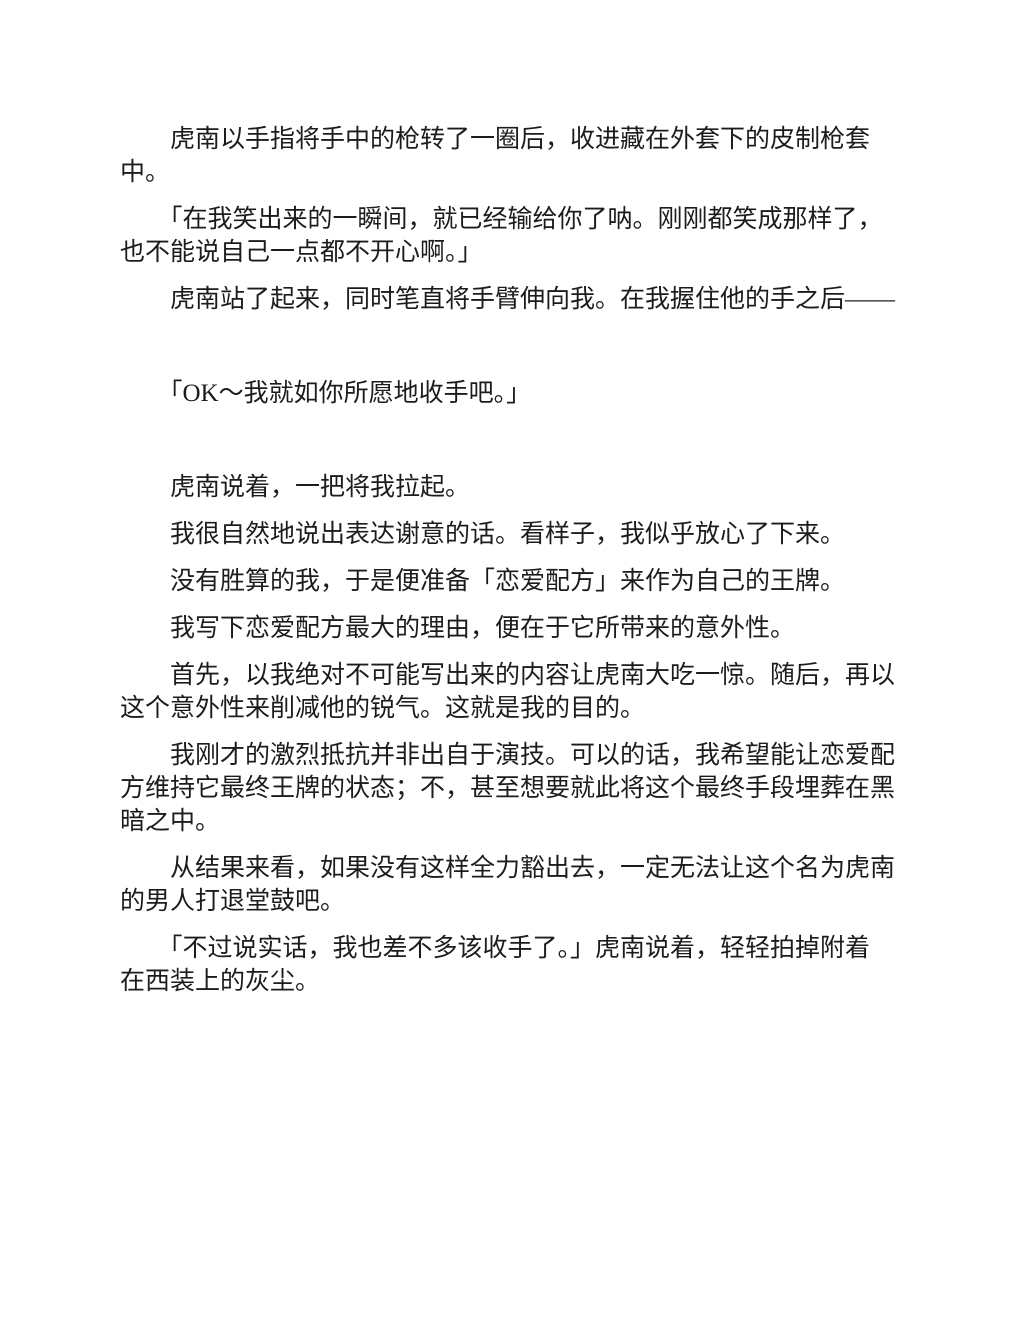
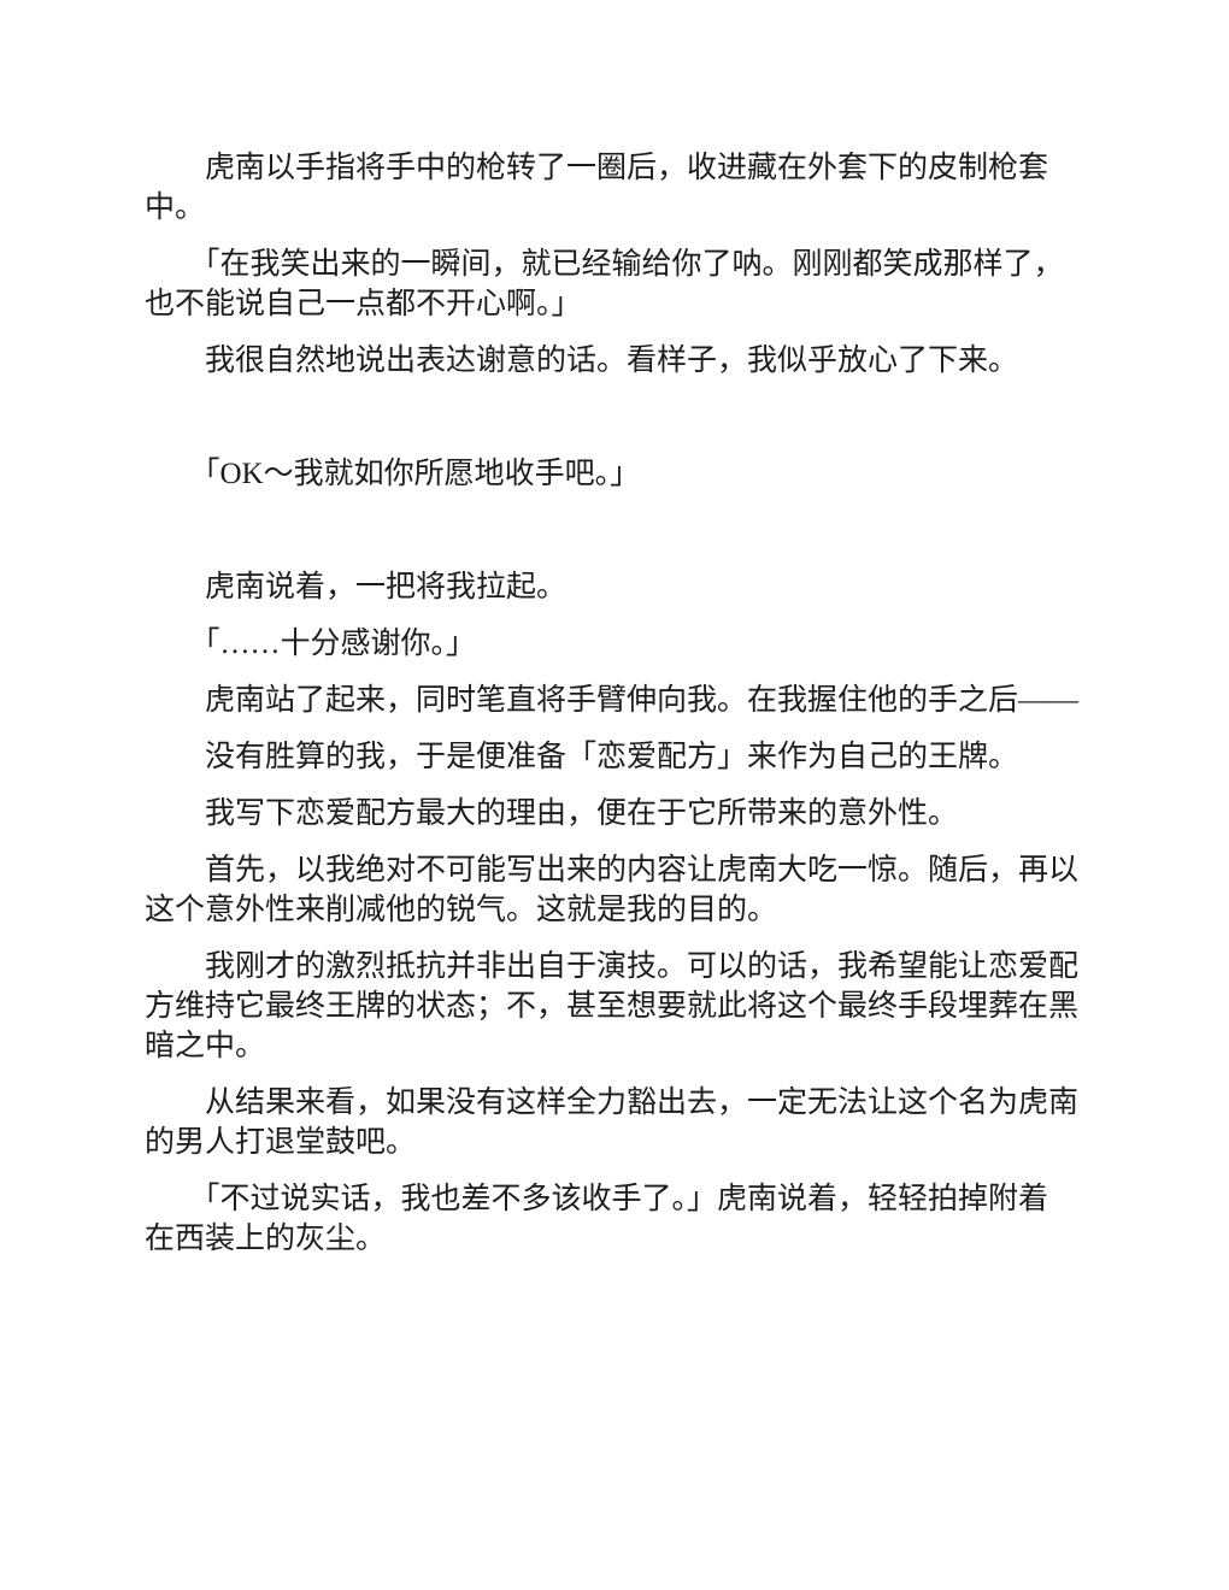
  虎南以手指将手中的枪转了一圈后，收进藏在外套下的皮制枪套
  中。
  「在我笑出来的一瞬间，就已经输给你了呐。刚刚都笑成那样了，
  也不能说自己一点都不开心啊。」
- 虎南站了起来，同时笔直将手臂伸向我。在我握住他的手之后——
+ 我很自然地说出表达谢意的话。看样子，我似乎放心了下来。
  「OK～我就如你所愿地收手吧。」
  虎南说着，一把将我拉起。
+ 「……十分感谢你。」
- 我很自然地说出表达谢意的话。看样子，我似乎放心了下来。
+ 虎南站了起来，同时笔直将手臂伸向我。在我握住他的手之后——
  没有胜算的我，于是便准备「恋爱配方」来作为自己的王牌。
  我写下恋爱配方最大的理由，便在于它所带来的意外性。
  首先，以我绝对不可能写出来的内容让虎南大吃一惊。随后，再以
  这个意外性来削减他的锐气。这就是我的目的。
  我刚才的激烈抵抗并非出自于演技。可以的话，我希望能让恋爱配
  方维持它最终王牌的状态；不，甚至想要就此将这个最终手段埋葬在黑
  暗之中。
  从结果来看，如果没有这样全力豁出去，一定无法让这个名为虎南
  的男人打退堂鼓吧。
  「不过说实话，我也差不多该收手了。」虎南说着，轻轻拍掉附着
  在西装上的灰尘。
